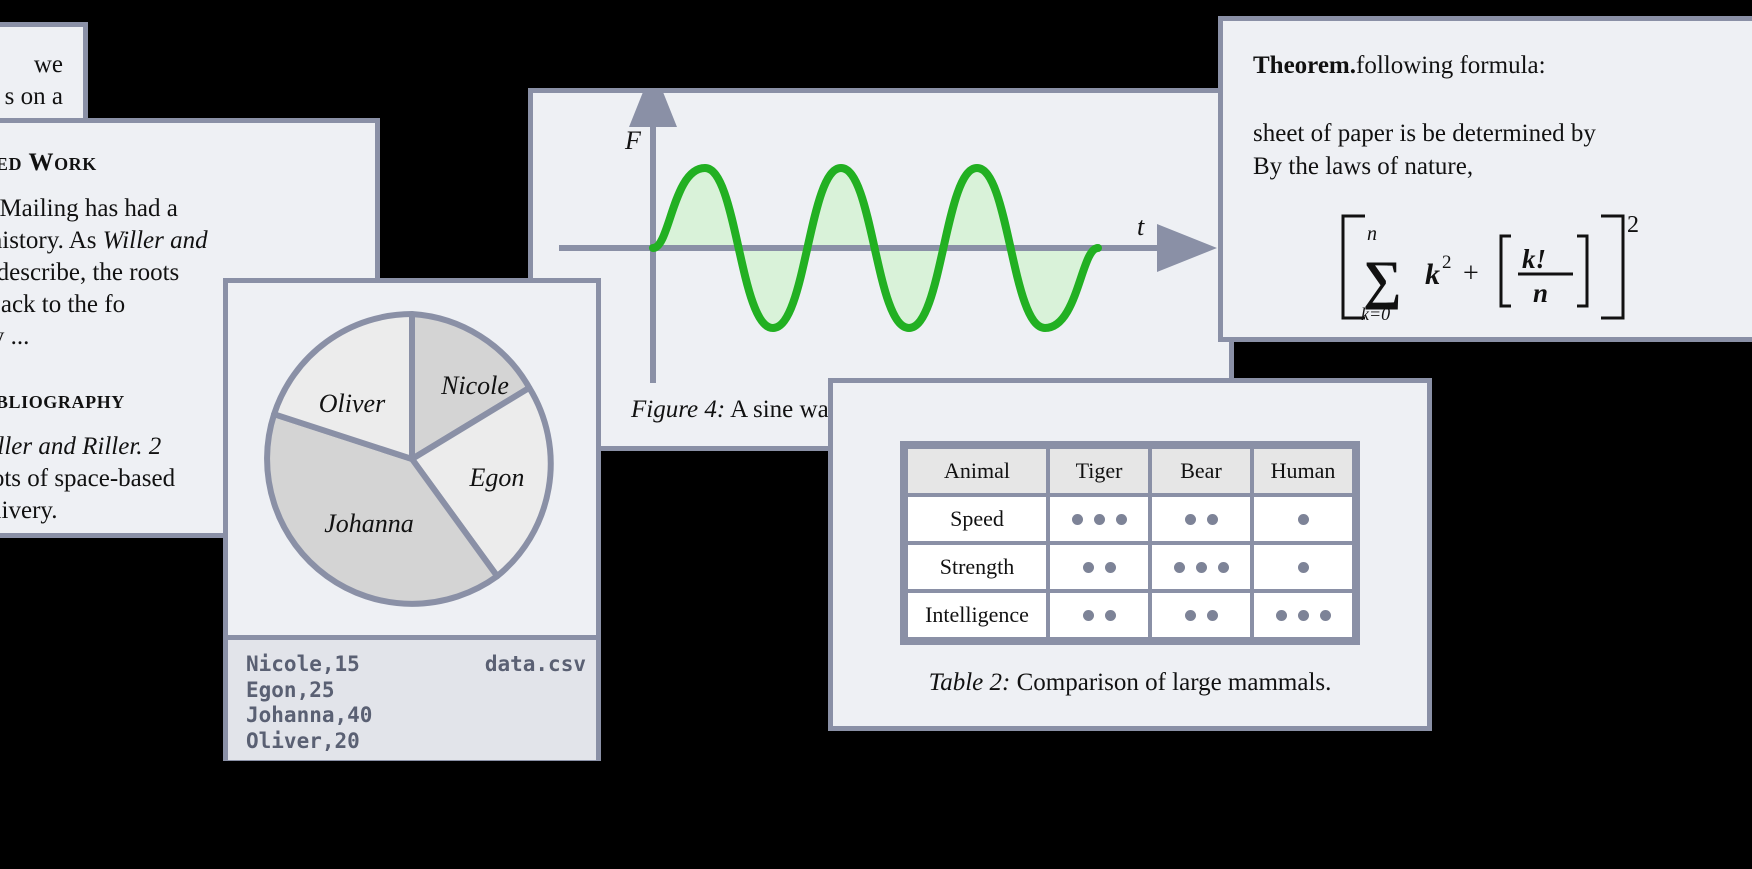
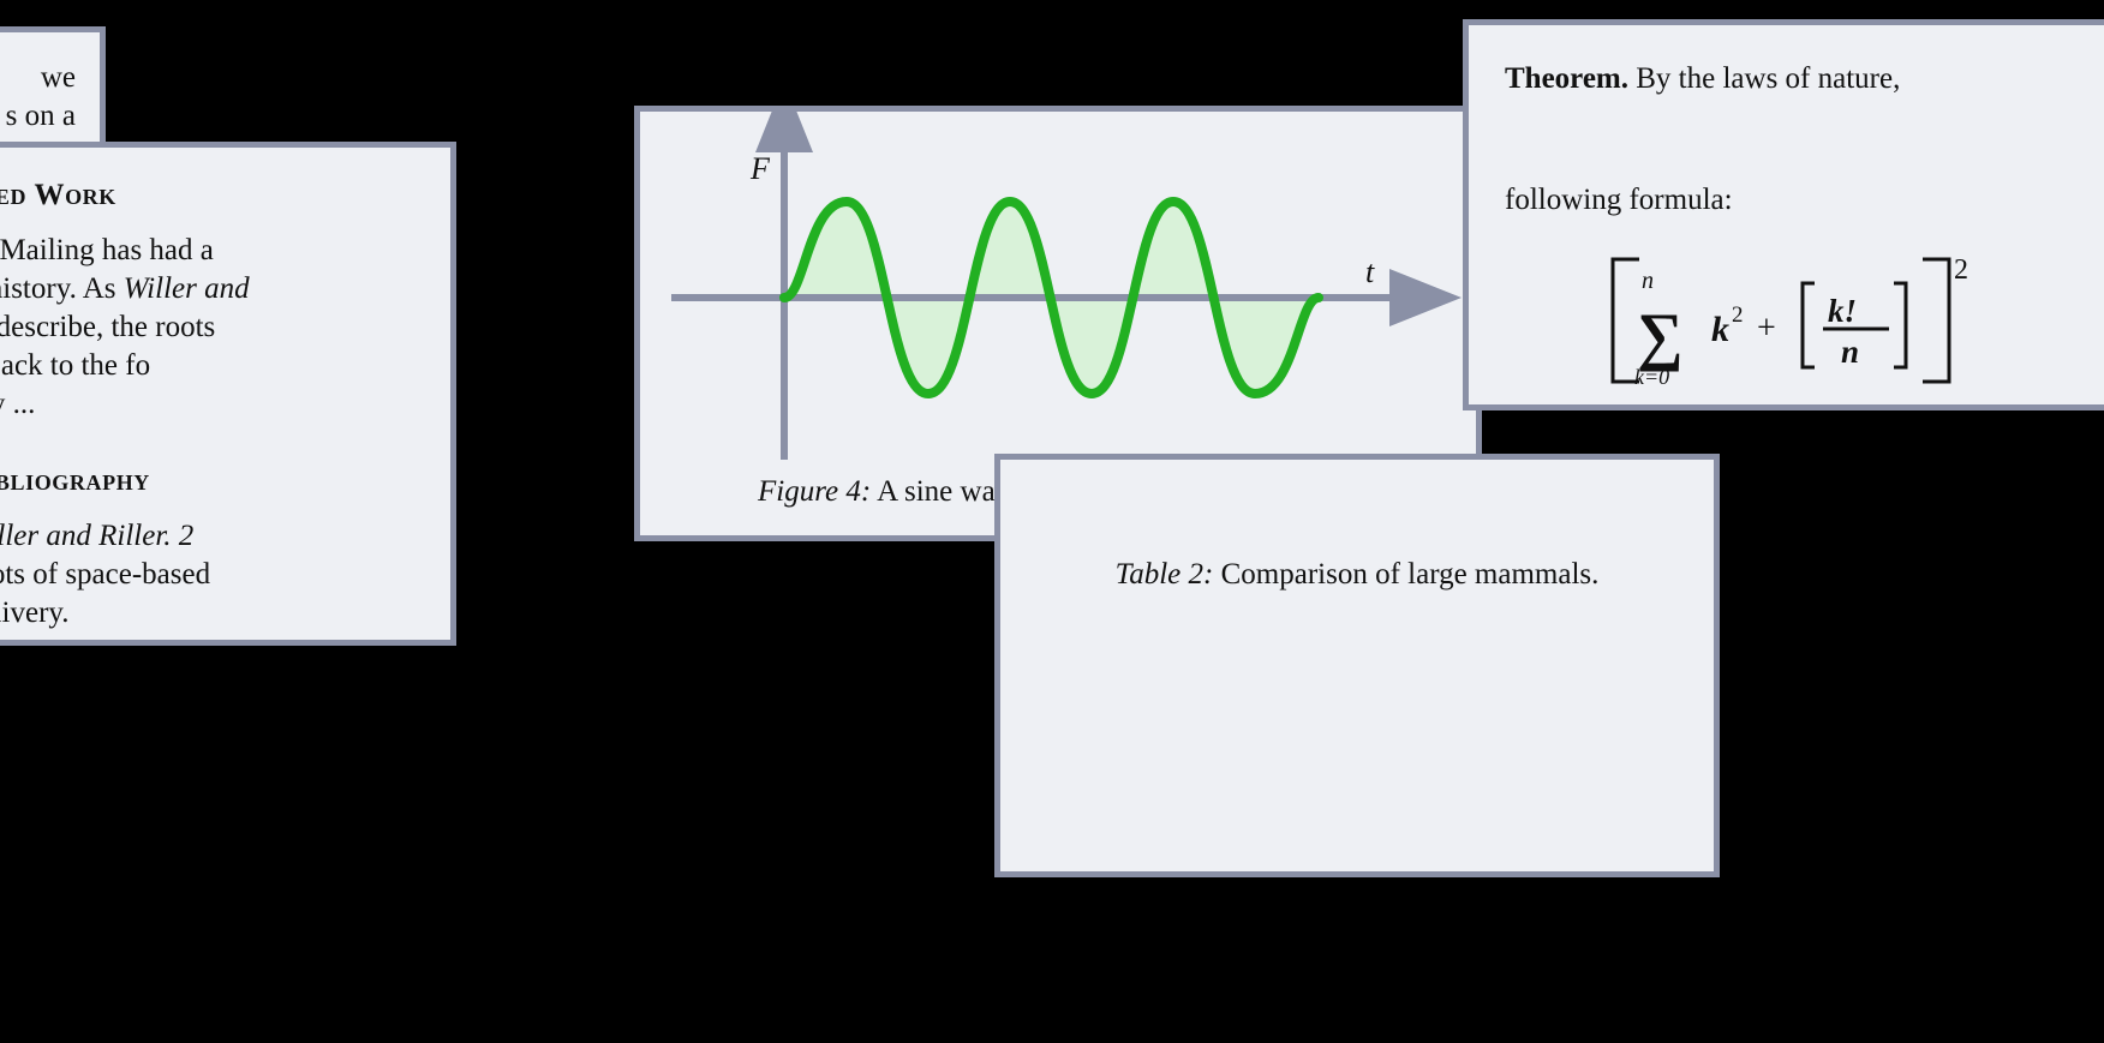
  we
  s on a
  ed Work
  Mailing has had a
  istory. As Willer and
  describe, the roots
  ack to the fo
  bliography
  ller and Riller. 2
  ts of space-based
  F
  t
  Figure 4: A sine wa
- Theorem.following formula:
+ Theorem. By the laws of nature,
- sheet of paper is be determined by
- By the laws of nature,
+ following formula:
  n
  ∑
  k=0
  k
  2
  +
  k!
  n
  2
- Nicole
- Egon
- Johanna
- Oliver
- Nicole,15
- Egon,25
- Johanna,40
- Oliver,20
- data.csv
- Animal	Tiger	Bear	Human
- Speed
- Strength
- Intelligence
  Table 2: Comparison of large mammals.
